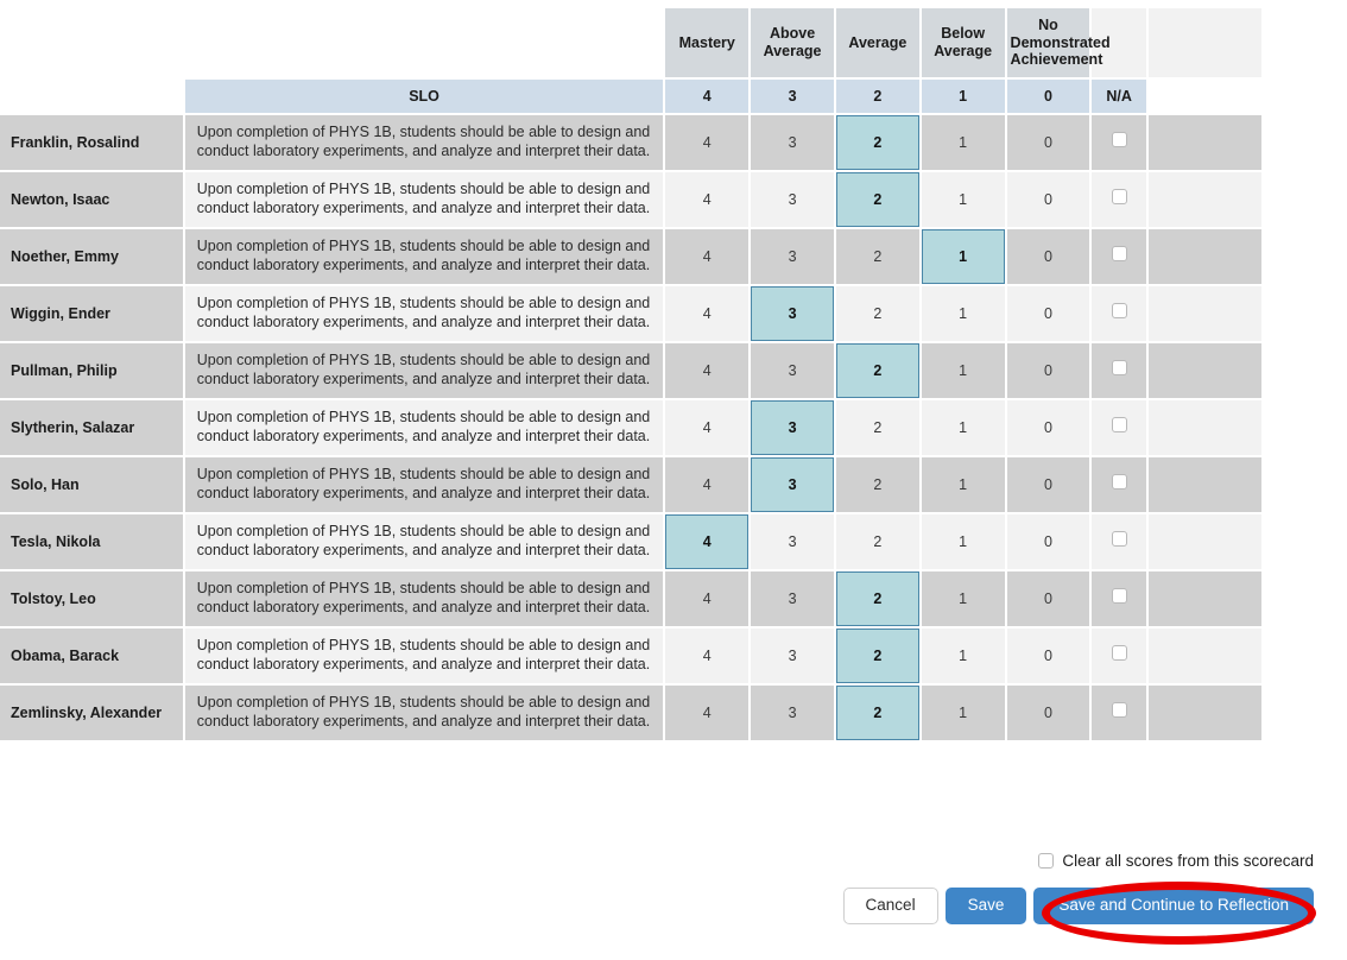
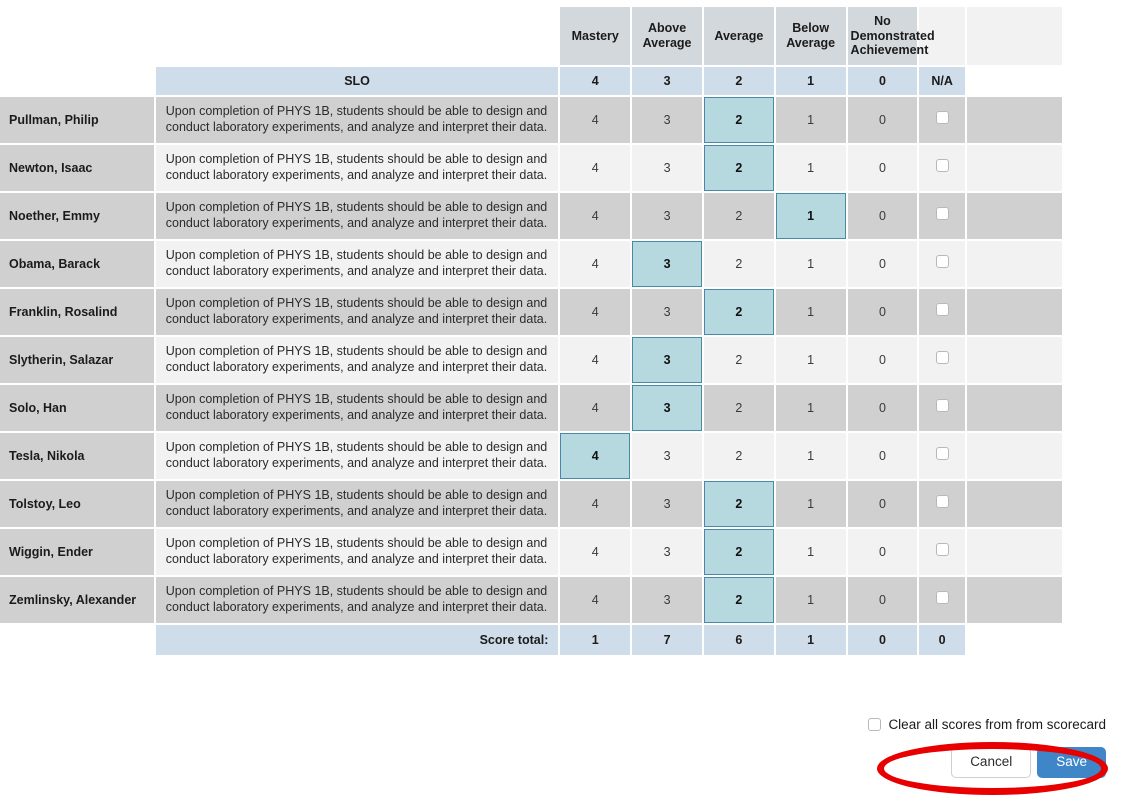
  		Mastery	AboveAverage	Average	BelowAverage	NoDemonstratedAchievement
  	SLO	4	3	2	1	0	N/A
- Franklin, Rosalind	Upon completion of PHYS 1B, students should be able to design and conduct laboratory experiments, and analyze and interpret their data.	4	3	2	1	0
+ Pullman, Philip	Upon completion of PHYS 1B, students should be able to design and conduct laboratory experiments, and analyze and interpret their data.	4	3	2	1	0
  Newton, Isaac	Upon completion of PHYS 1B, students should be able to design and conduct laboratory experiments, and analyze and interpret their data.	4	3	2	1	0
  Noether, Emmy	Upon completion of PHYS 1B, students should be able to design and conduct laboratory experiments, and analyze and interpret their data.	4	3	2	1	0
- Wiggin, Ender	Upon completion of PHYS 1B, students should be able to design and conduct laboratory experiments, and analyze and interpret their data.	4	3	2	1	0
+ Obama, Barack	Upon completion of PHYS 1B, students should be able to design and conduct laboratory experiments, and analyze and interpret their data.	4	3	2	1	0
- Pullman, Philip	Upon completion of PHYS 1B, students should be able to design and conduct laboratory experiments, and analyze and interpret their data.	4	3	2	1	0
+ Franklin, Rosalind	Upon completion of PHYS 1B, students should be able to design and conduct laboratory experiments, and analyze and interpret their data.	4	3	2	1	0
  Slytherin, Salazar	Upon completion of PHYS 1B, students should be able to design and conduct laboratory experiments, and analyze and interpret their data.	4	3	2	1	0
  Solo, Han	Upon completion of PHYS 1B, students should be able to design and conduct laboratory experiments, and analyze and interpret their data.	4	3	2	1	0
  Tesla, Nikola	Upon completion of PHYS 1B, students should be able to design and conduct laboratory experiments, and analyze and interpret their data.	4	3	2	1	0
  Tolstoy, Leo	Upon completion of PHYS 1B, students should be able to design and conduct laboratory experiments, and analyze and interpret their data.	4	3	2	1	0
- Obama, Barack	Upon completion of PHYS 1B, students should be able to design and conduct laboratory experiments, and analyze and interpret their data.	4	3	2	1	0
+ Wiggin, Ender	Upon completion of PHYS 1B, students should be able to design and conduct laboratory experiments, and analyze and interpret their data.	4	3	2	1	0
  Zemlinsky, Alexander	Upon completion of PHYS 1B, students should be able to design and conduct laboratory experiments, and analyze and interpret their data.	4	3	2	1	0
+ 	Score total:	1	7	6	1	0	0
- Clear all scores from this scorecard
+ Clear all scores from from scorecard
  Cancel
  Save
- Save and Continue to Reflection
